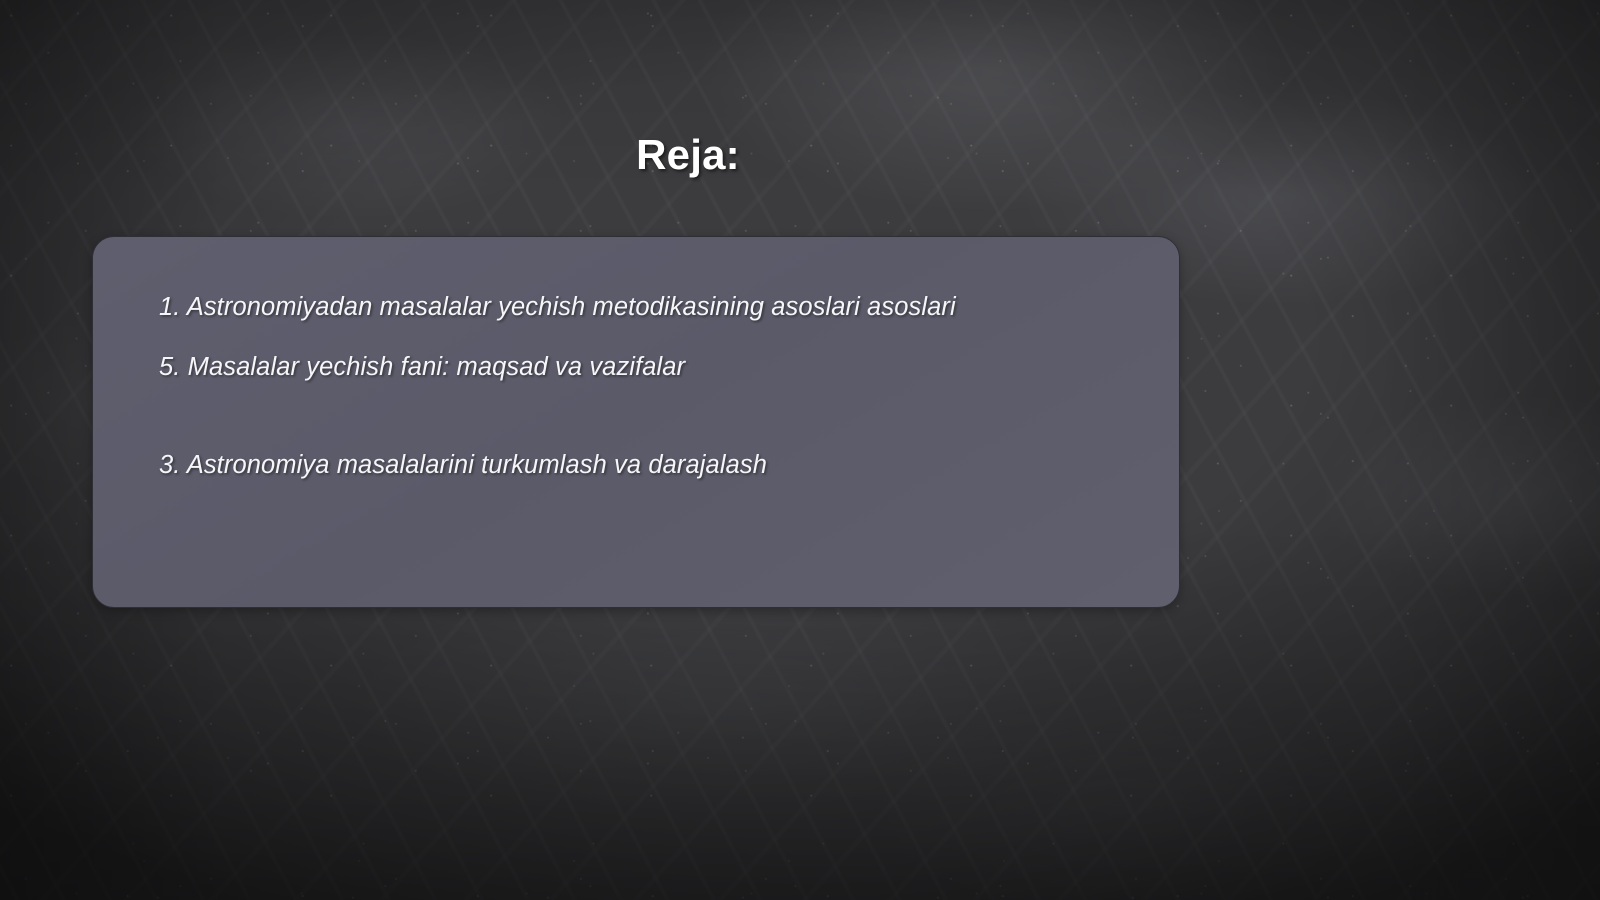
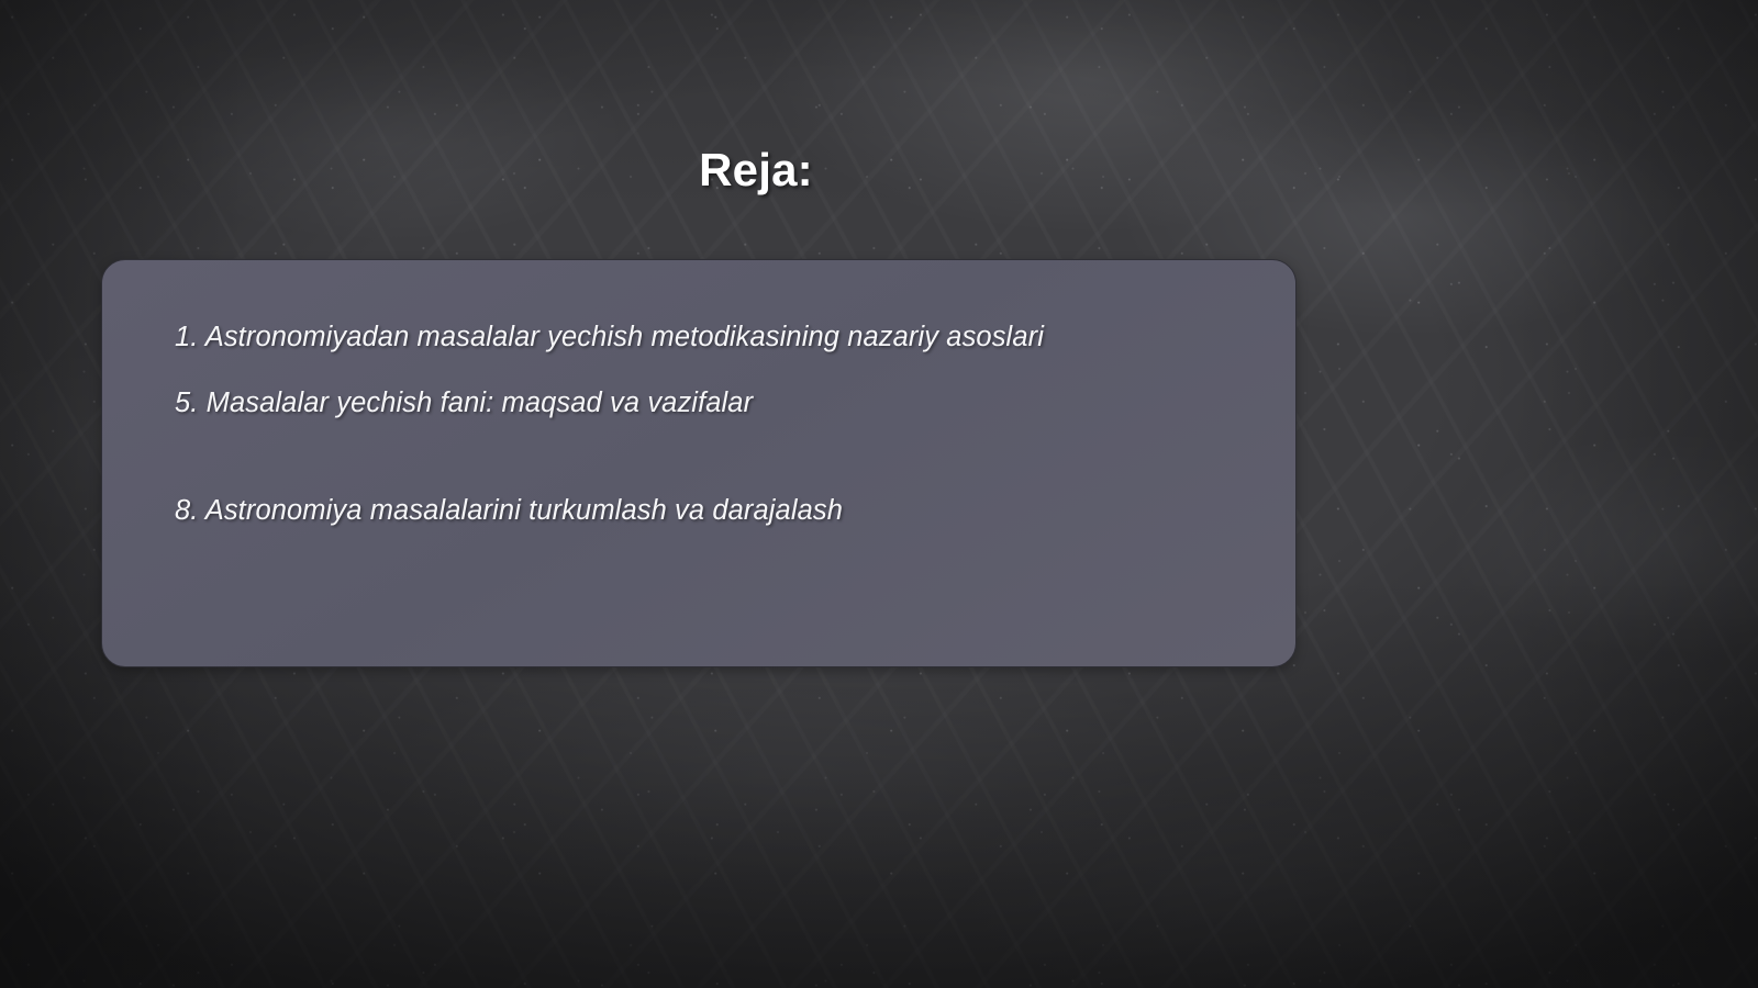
  Reja:
- 1. Astronomiyadan masalalar yechish metodikasining asoslari asoslari
+ 1. Astronomiyadan masalalar yechish metodikasining nazariy asoslari
  5. Masalalar yechish fani: maqsad va vazifalar
- 3. Astronomiya masalalarini turkumlash va darajalash
+ 8. Astronomiya masalalarini turkumlash va darajalash
